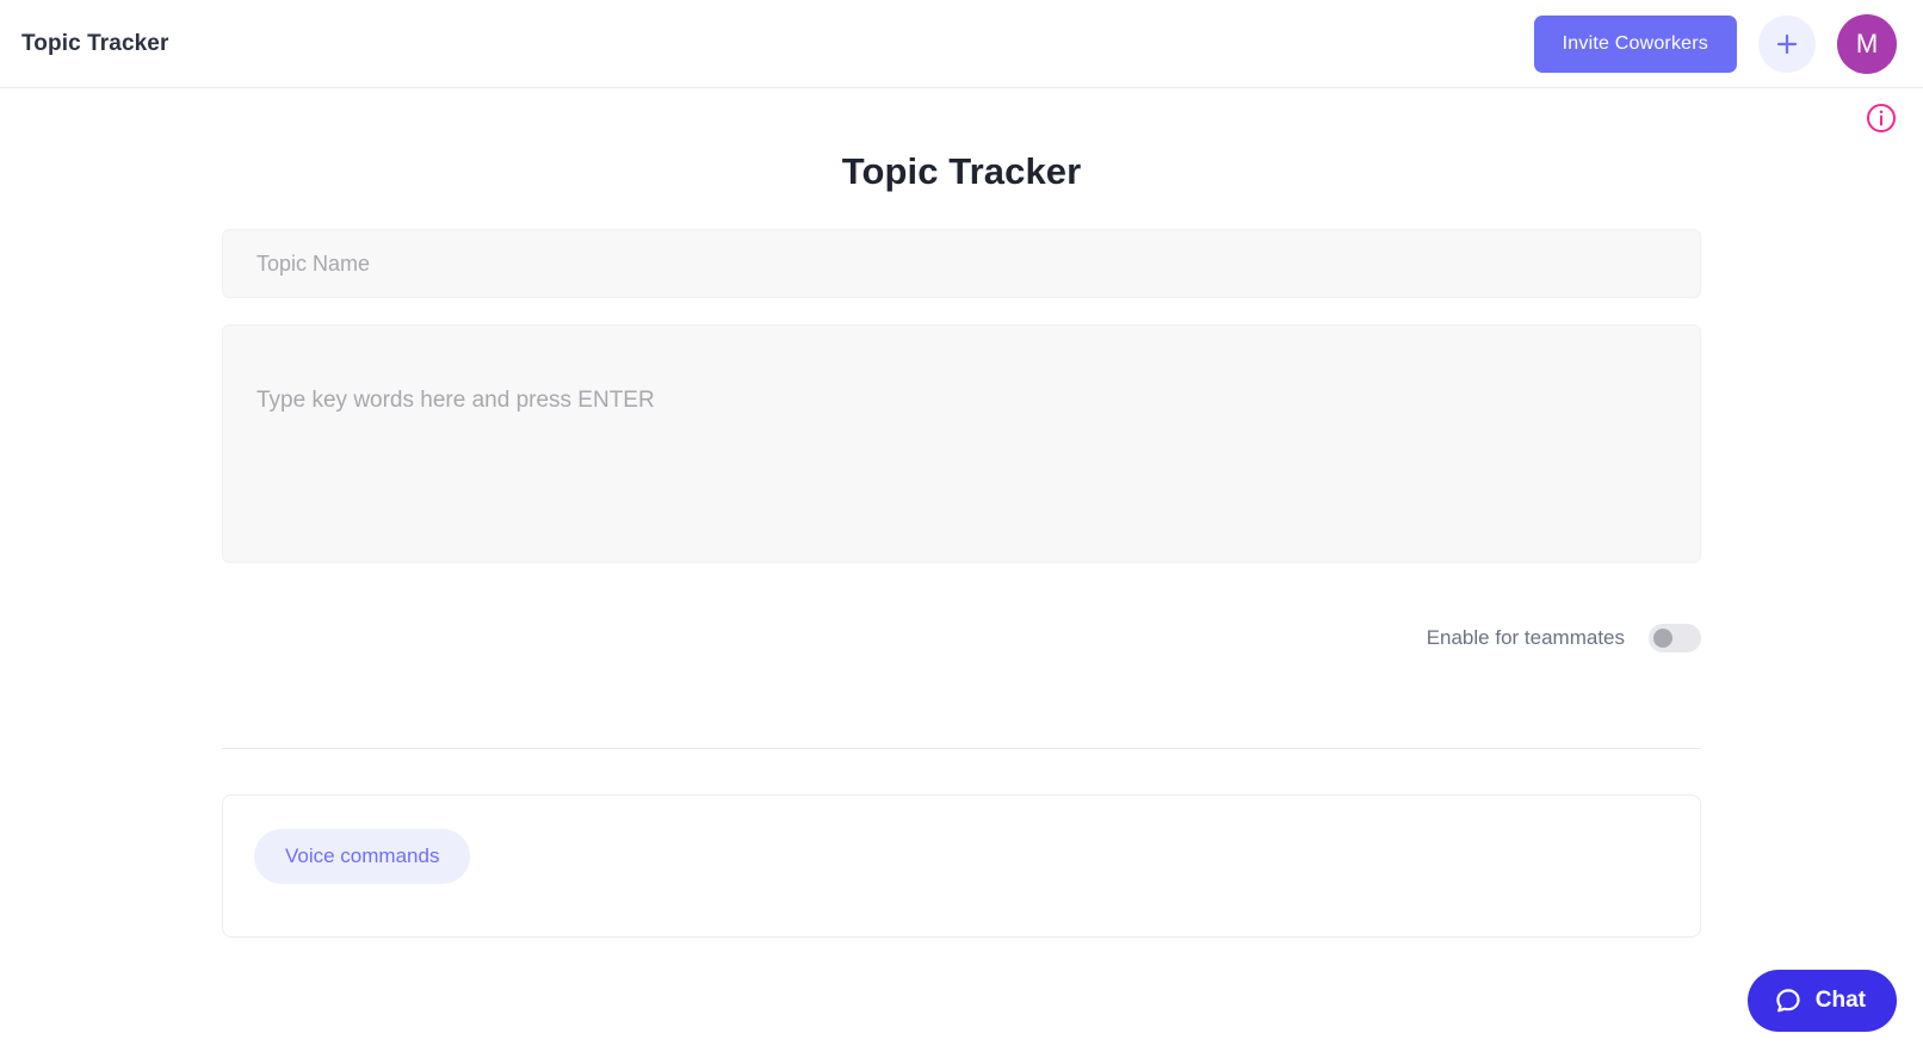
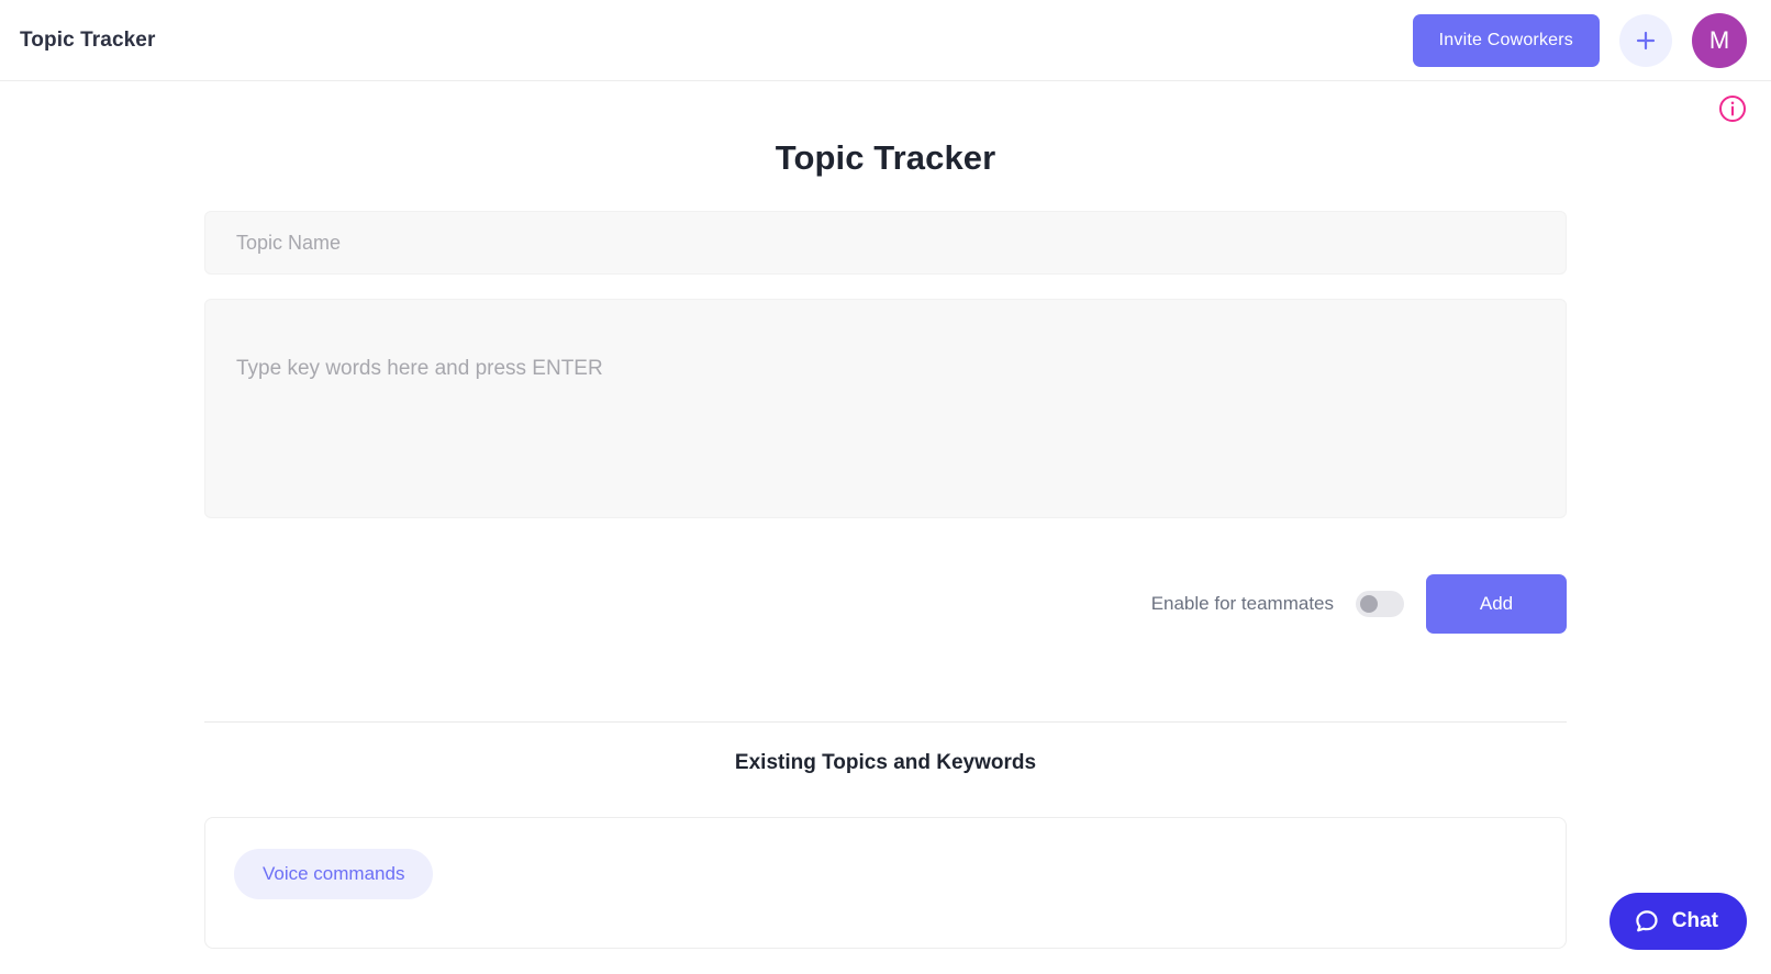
  Topic Tracker
  Invite Coworkers
  M
  Topic Tracker
  Topic Name Type key words here and press ENTER
  Enable for teammates
+ Add
+ Existing Topics and Keywords
  Voice commands
  Chat
